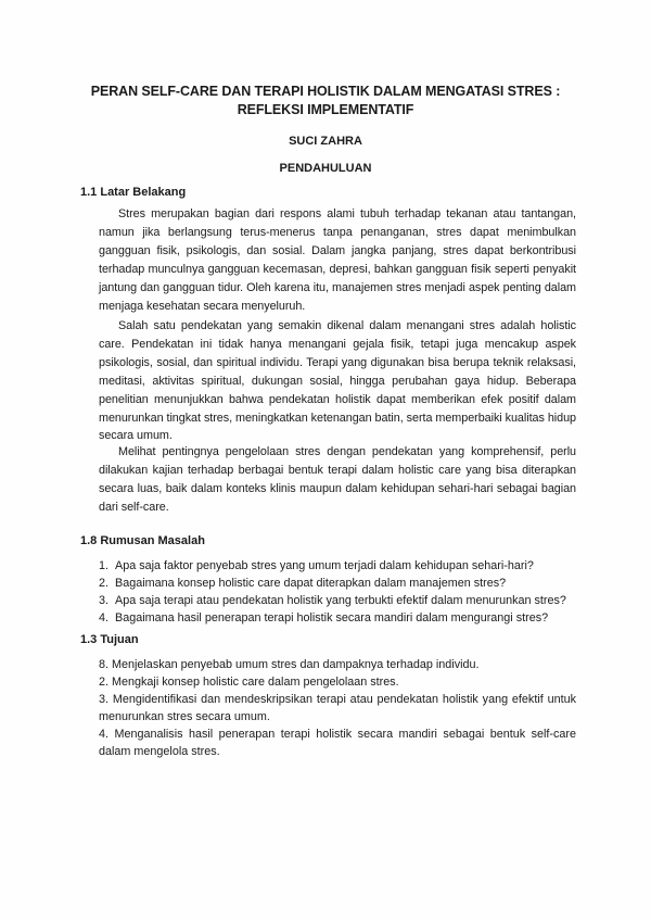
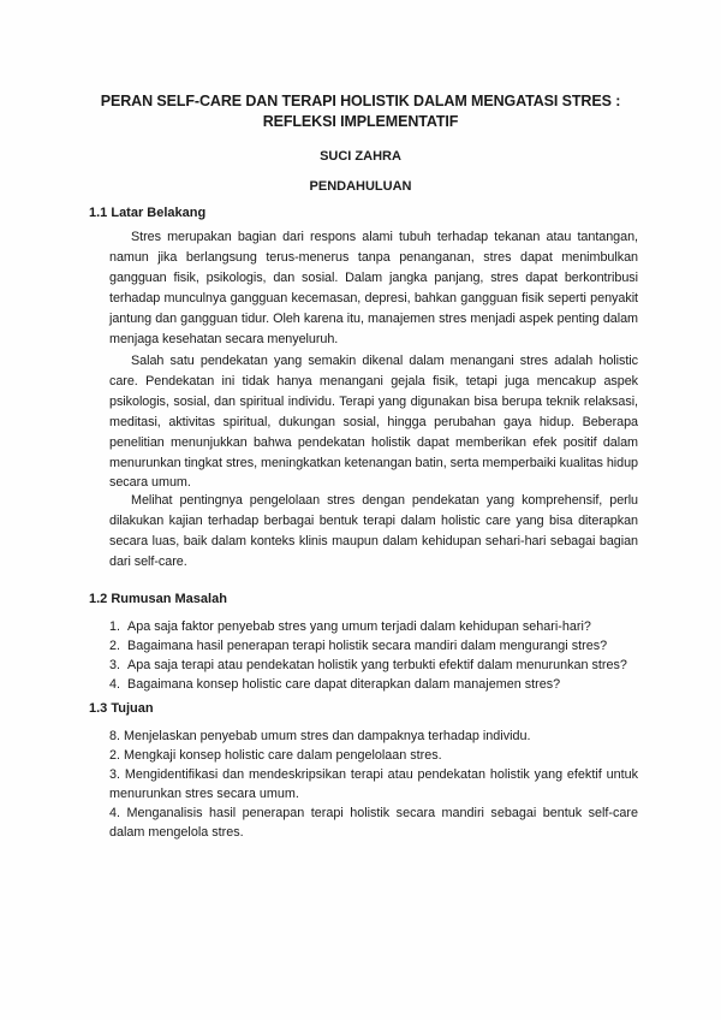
  PERAN SELF-CARE DAN TERAPI HOLISTIK DALAM MENGATASI STRES :
  REFLEKSI IMPLEMENTATIF
  SUCI ZAHRA
  PENDAHULUAN
  1.1 Latar Belakang
  Stres merupakan bagian dari respons alami tubuh terhadap tekanan atau tantangan, namun jika berlangsung terus-menerus tanpa penanganan, stres dapat menimbulkan gangguan fisik, psikologis, dan sosial. Dalam jangka panjang, stres dapat berkontribusi terhadap munculnya gangguan kecemasan, depresi, bahkan gangguan fisik seperti penyakit jantung dan gangguan tidur. Oleh karena itu, manajemen stres menjadi aspek penting dalam menjaga kesehatan secara menyeluruh.
  Salah satu pendekatan yang semakin dikenal dalam menangani stres adalah holistic care. Pendekatan ini tidak hanya menangani gejala fisik, tetapi juga mencakup aspek psikologis, sosial, dan spiritual individu. Terapi yang digunakan bisa berupa teknik relaksasi, meditasi, aktivitas spiritual, dukungan sosial, hingga perubahan gaya hidup. Beberapa penelitian menunjukkan bahwa pendekatan holistik dapat memberikan efek positif dalam menurunkan tingkat stres, meningkatkan ketenangan batin, serta memperbaiki kualitas hidup secara umum.
  Melihat pentingnya pengelolaan stres dengan pendekatan yang komprehensif, perlu dilakukan kajian terhadap berbagai bentuk terapi dalam holistic care yang bisa diterapkan secara luas, baik dalam konteks klinis maupun dalam kehidupan sehari-hari sebagai bagian dari self-care.
- 1.8 Rumusan Masalah
+ 1.2 Rumusan Masalah
  1.
  Apa saja faktor penyebab stres yang umum terjadi dalam kehidupan sehari-hari?
  2.
- Bagaimana konsep holistic care dapat diterapkan dalam manajemen stres?
+ Bagaimana hasil penerapan terapi holistik secara mandiri dalam mengurangi stres?
  3.
  Apa saja terapi atau pendekatan holistik yang terbukti efektif dalam menurunkan stres?
  4.
- Bagaimana hasil penerapan terapi holistik secara mandiri dalam mengurangi stres?
+ Bagaimana konsep holistic care dapat diterapkan dalam manajemen stres?
  1.3 Tujuan
  8. Menjelaskan penyebab umum stres dan dampaknya terhadap individu.
  2. Mengkaji konsep holistic care dalam pengelolaan stres.
  3. Mengidentifikasi dan mendeskripsikan terapi atau pendekatan holistik yang efektif untuk menurunkan stres secara umum.
  4. Menganalisis hasil penerapan terapi holistik secara mandiri sebagai bentuk self-care dalam mengelola stres.
